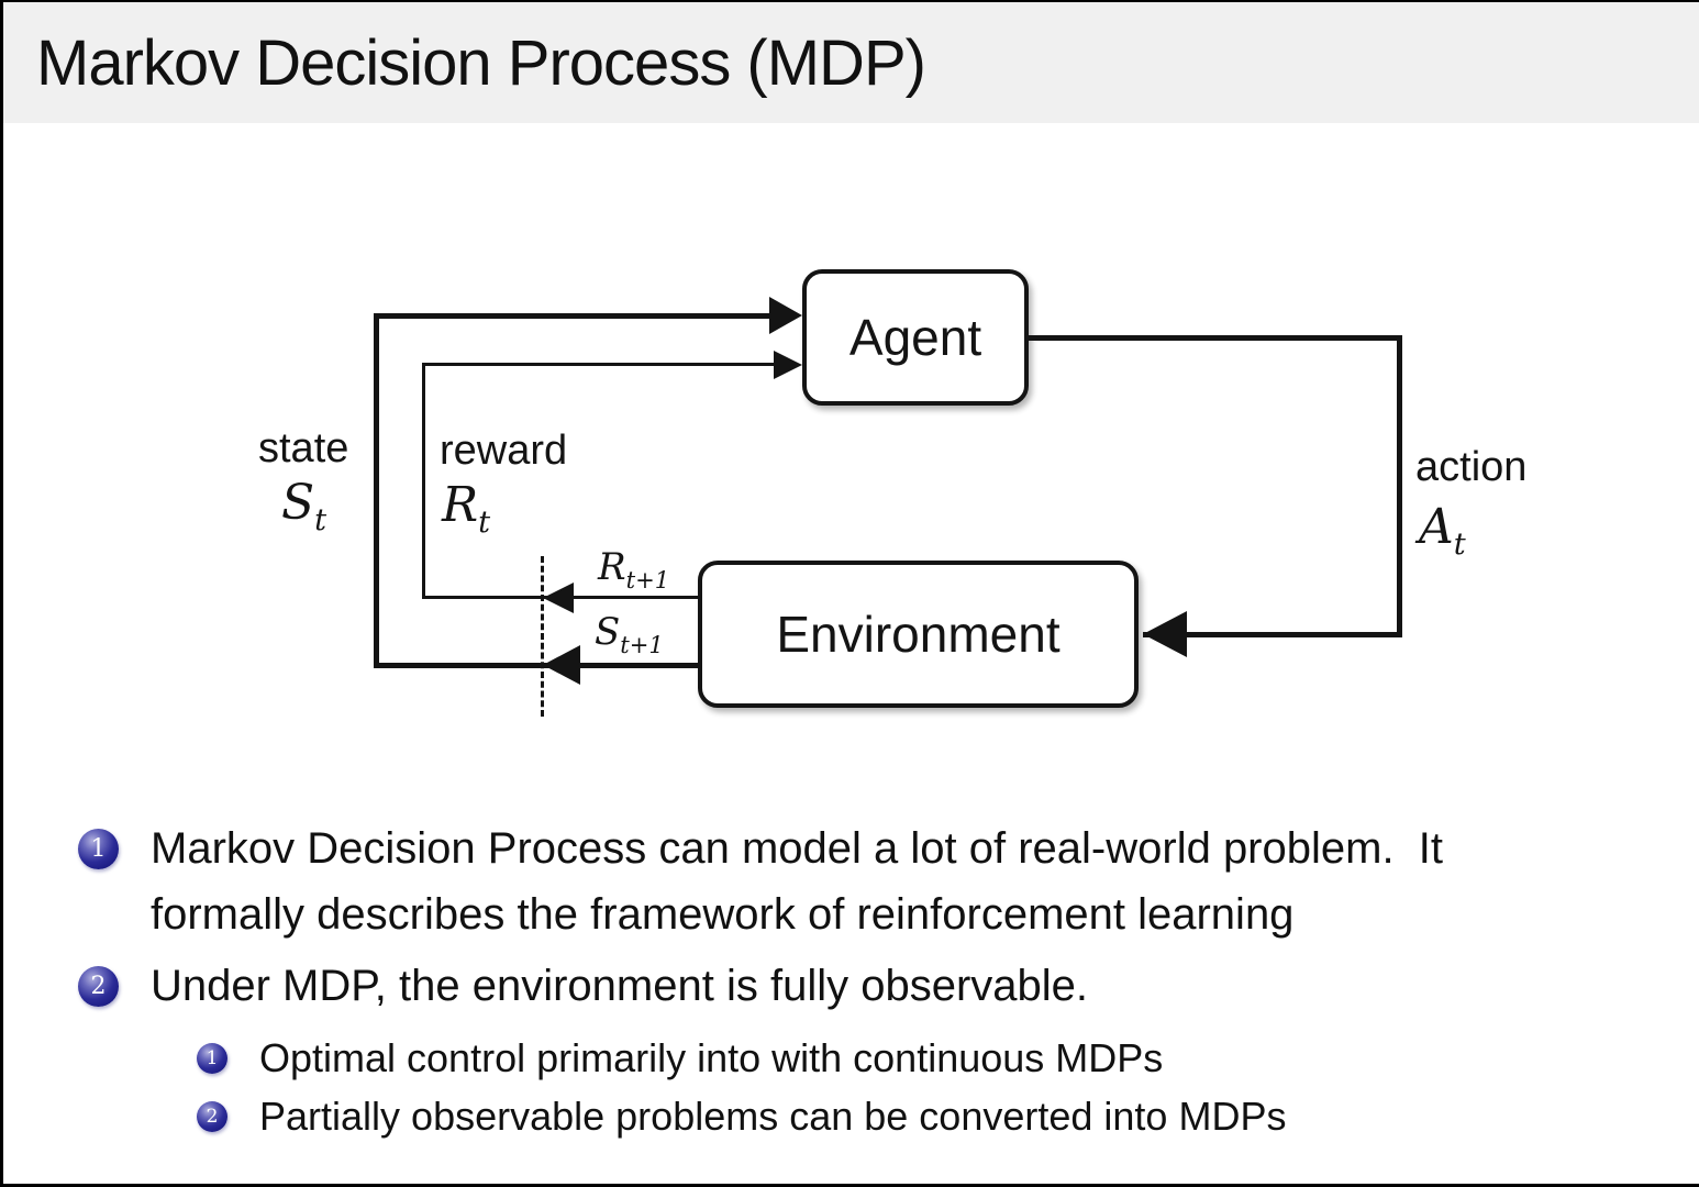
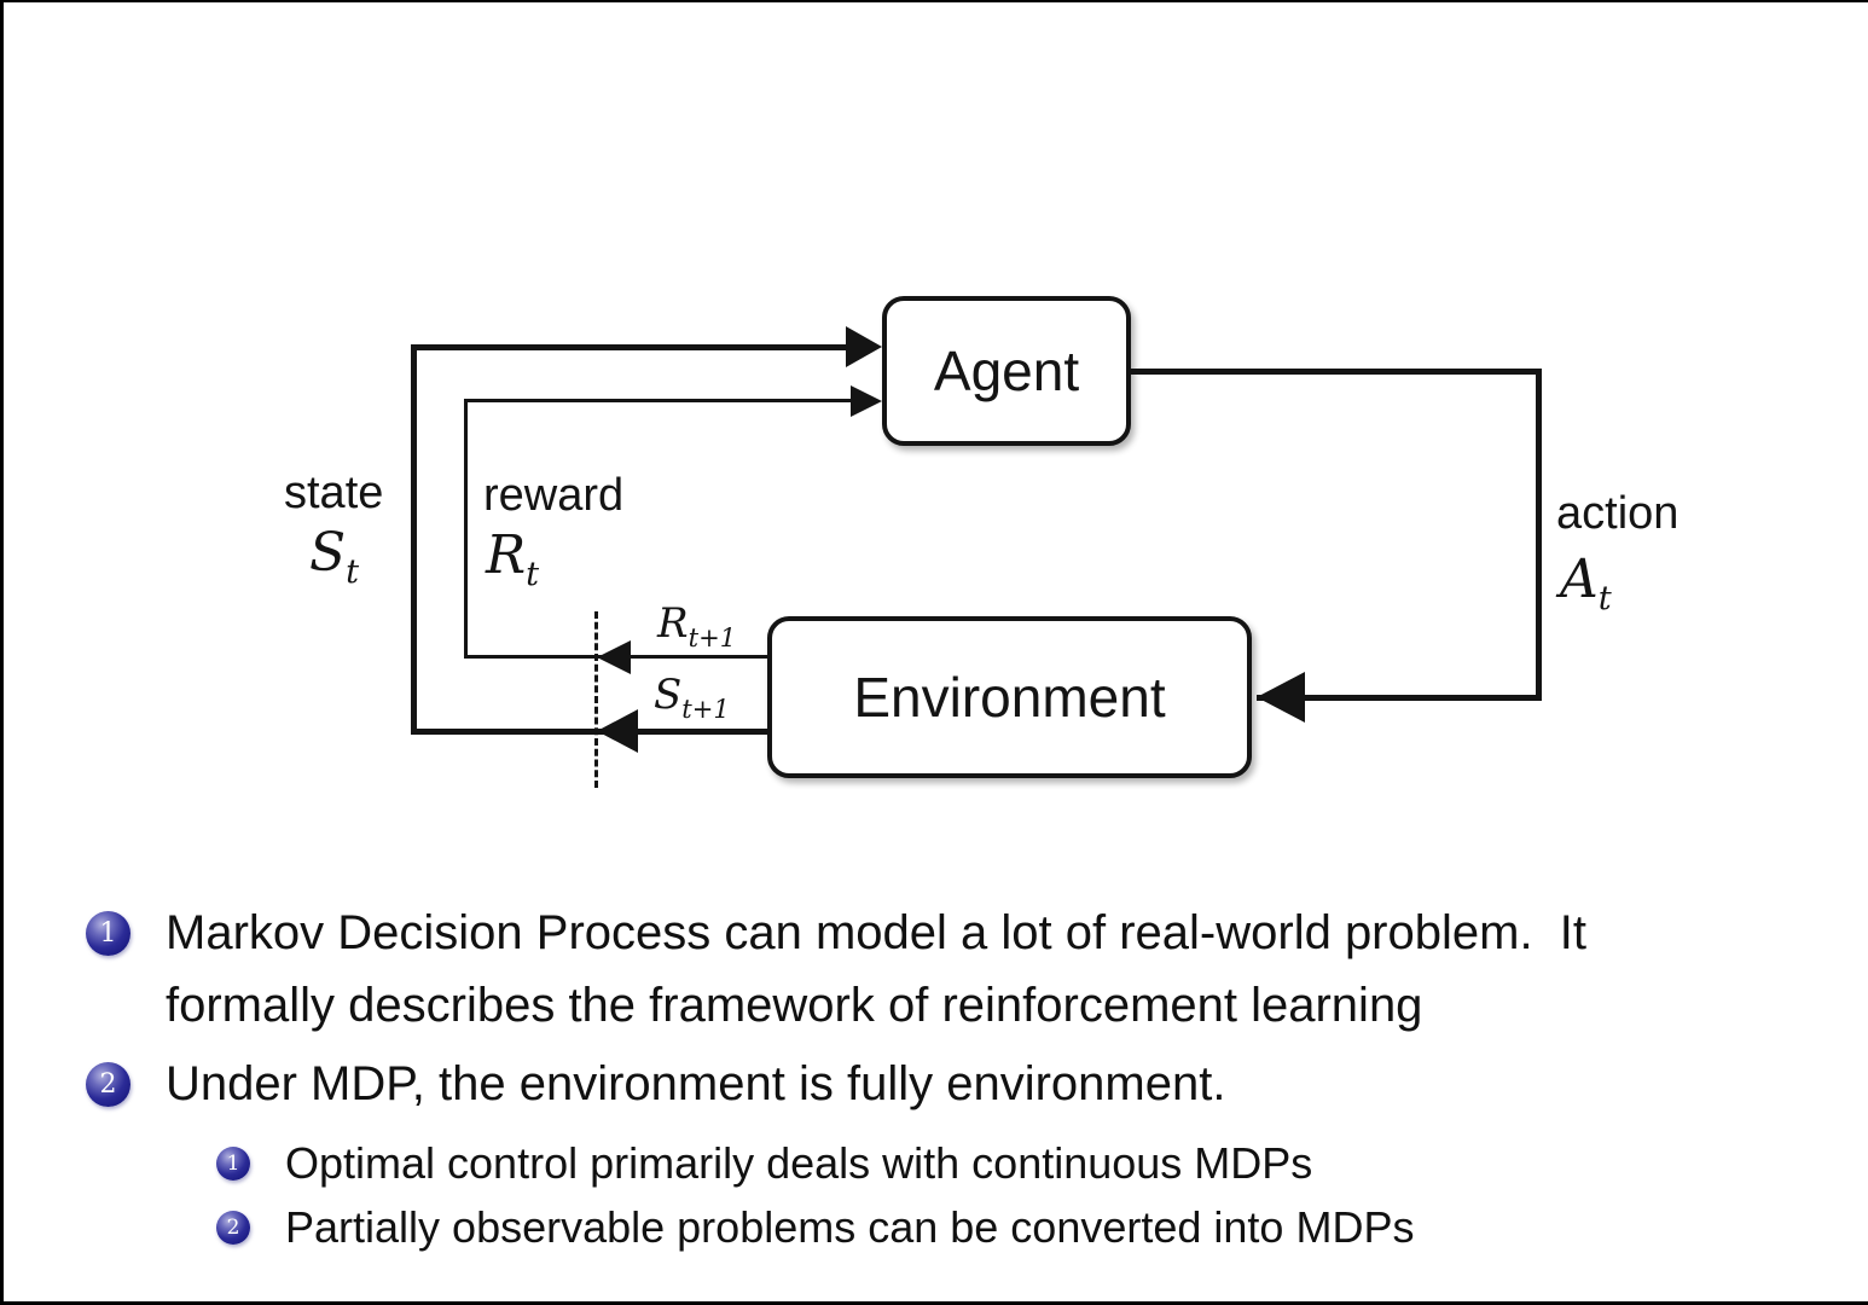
- Markov Decision Process (MDP)
  Agent
  Environment
  state
  St
  reward
  Rt
  action
  At
  Rt+1
  St+1
  1
  Markov Decision Process can model a lot of real-world problem. It
  formally describes the framework of reinforcement learning
  2
- Under MDP, the environment is fully observable.
+ Under MDP, the environment is fully environment.
  1
- Optimal control primarily into with continuous MDPs
+ Optimal control primarily deals with continuous MDPs
  2
  Partially observable problems can be converted into MDPs
